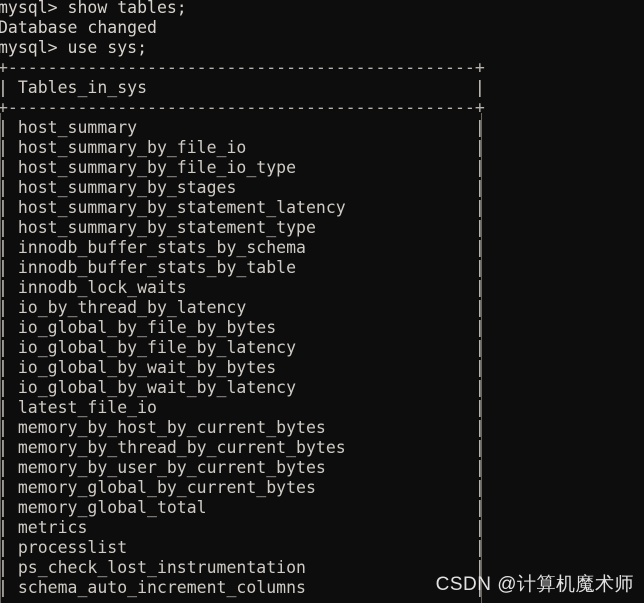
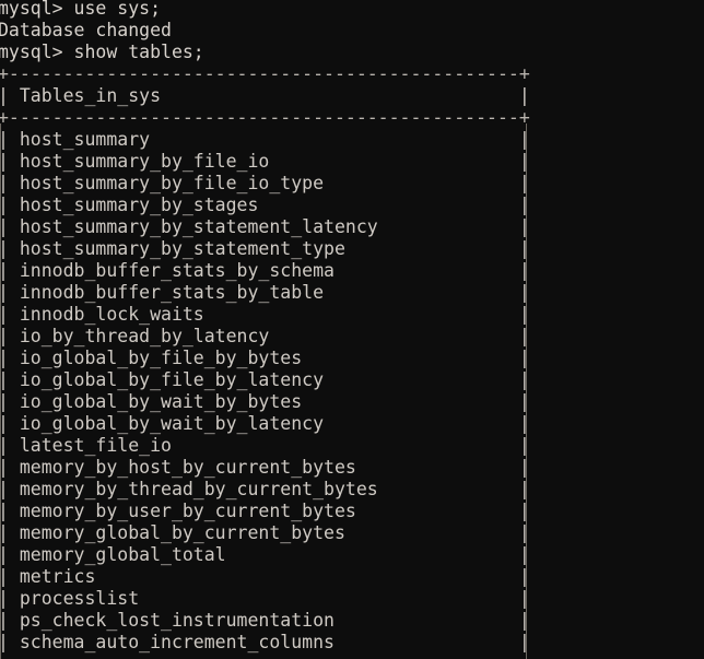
- mysql> show tables;
+ mysql> use sys;
  Database changed
- mysql> use sys;
+ mysql> show tables;
  +-----------------------------------------------+
  | Tables_in_sys |
  +-----------------------------------------------+
  | host_summary |
  | host_summary_by_file_io |
  | host_summary_by_file_io_type |
  | host_summary_by_stages |
  | host_summary_by_statement_latency |
  | host_summary_by_statement_type |
  | innodb_buffer_stats_by_schema |
  | innodb_buffer_stats_by_table |
  | innodb_lock_waits |
  | io_by_thread_by_latency |
  | io_global_by_file_by_bytes |
  | io_global_by_file_by_latency |
  | io_global_by_wait_by_bytes |
  | io_global_by_wait_by_latency |
  | latest_file_io |
  | memory_by_host_by_current_bytes |
  | memory_by_thread_by_current_bytes |
  | memory_by_user_by_current_bytes |
  | memory_global_by_current_bytes |
  | memory_global_total |
  | metrics |
  | processlist |
  | ps_check_lost_instrumentation |
  | schema_auto_increment_columns |
- CSDN @计算机魔术师
